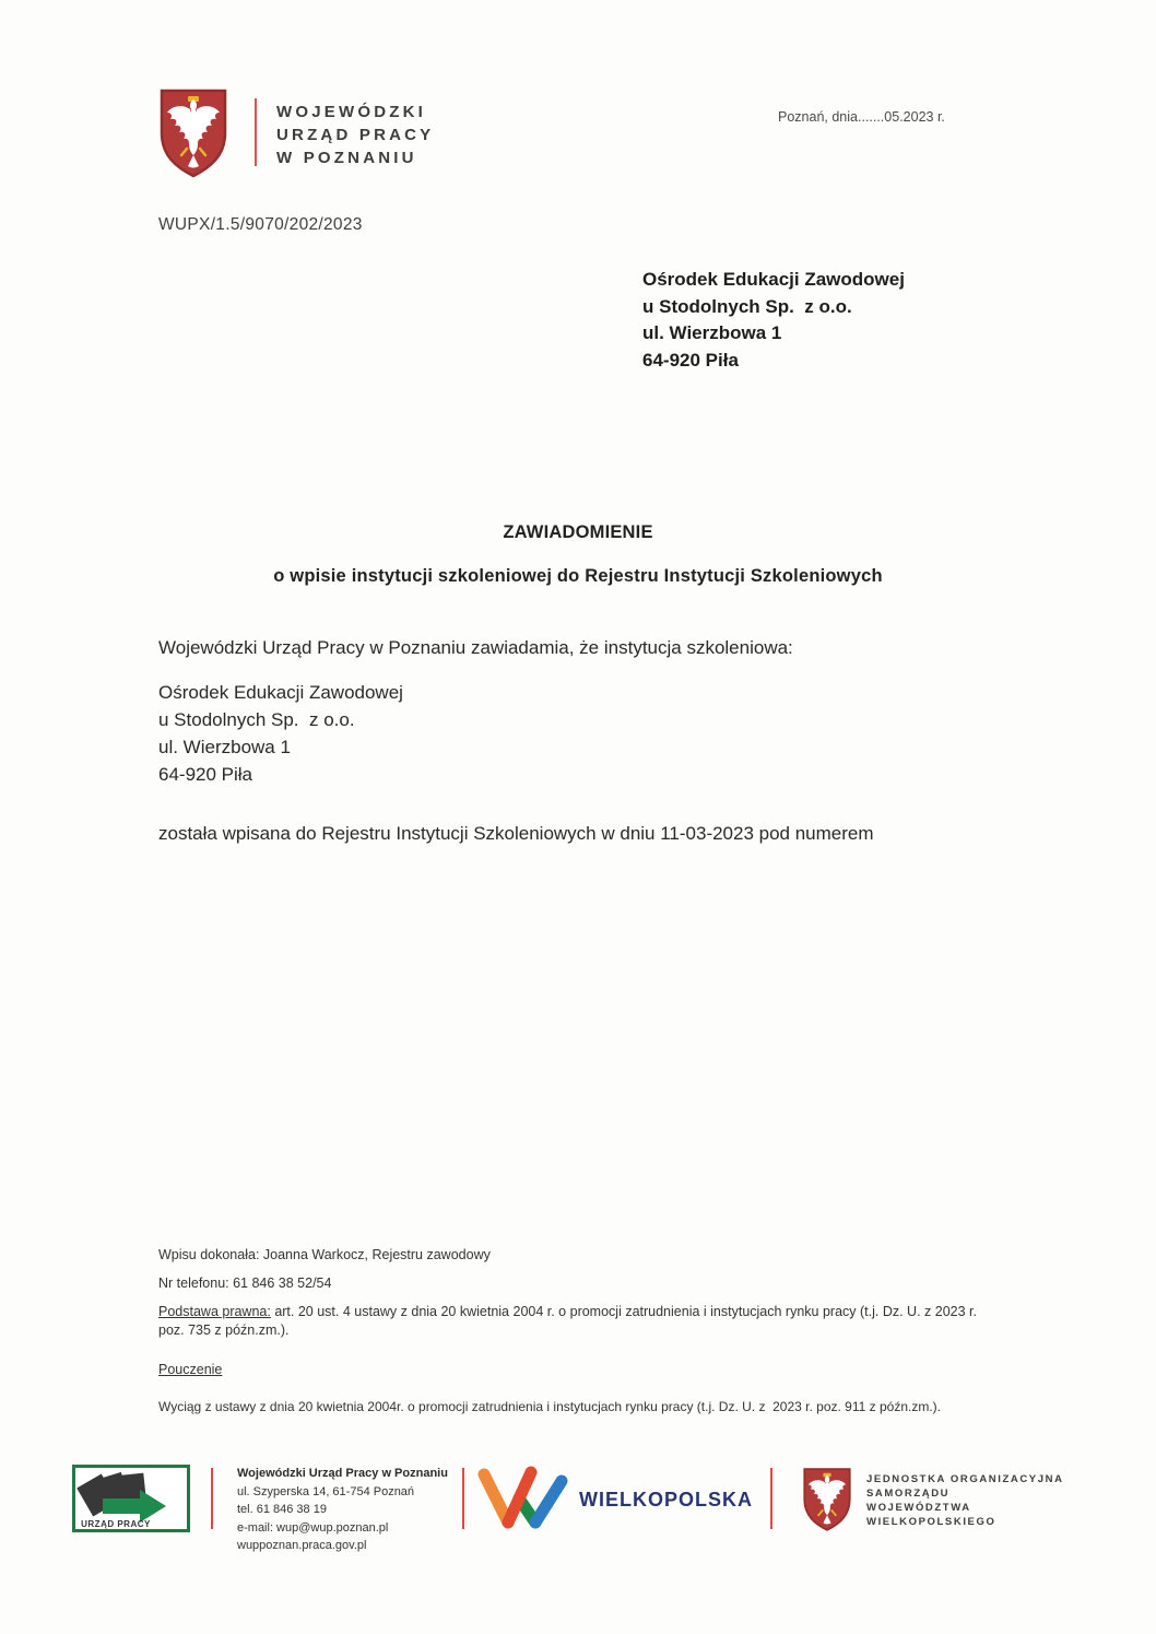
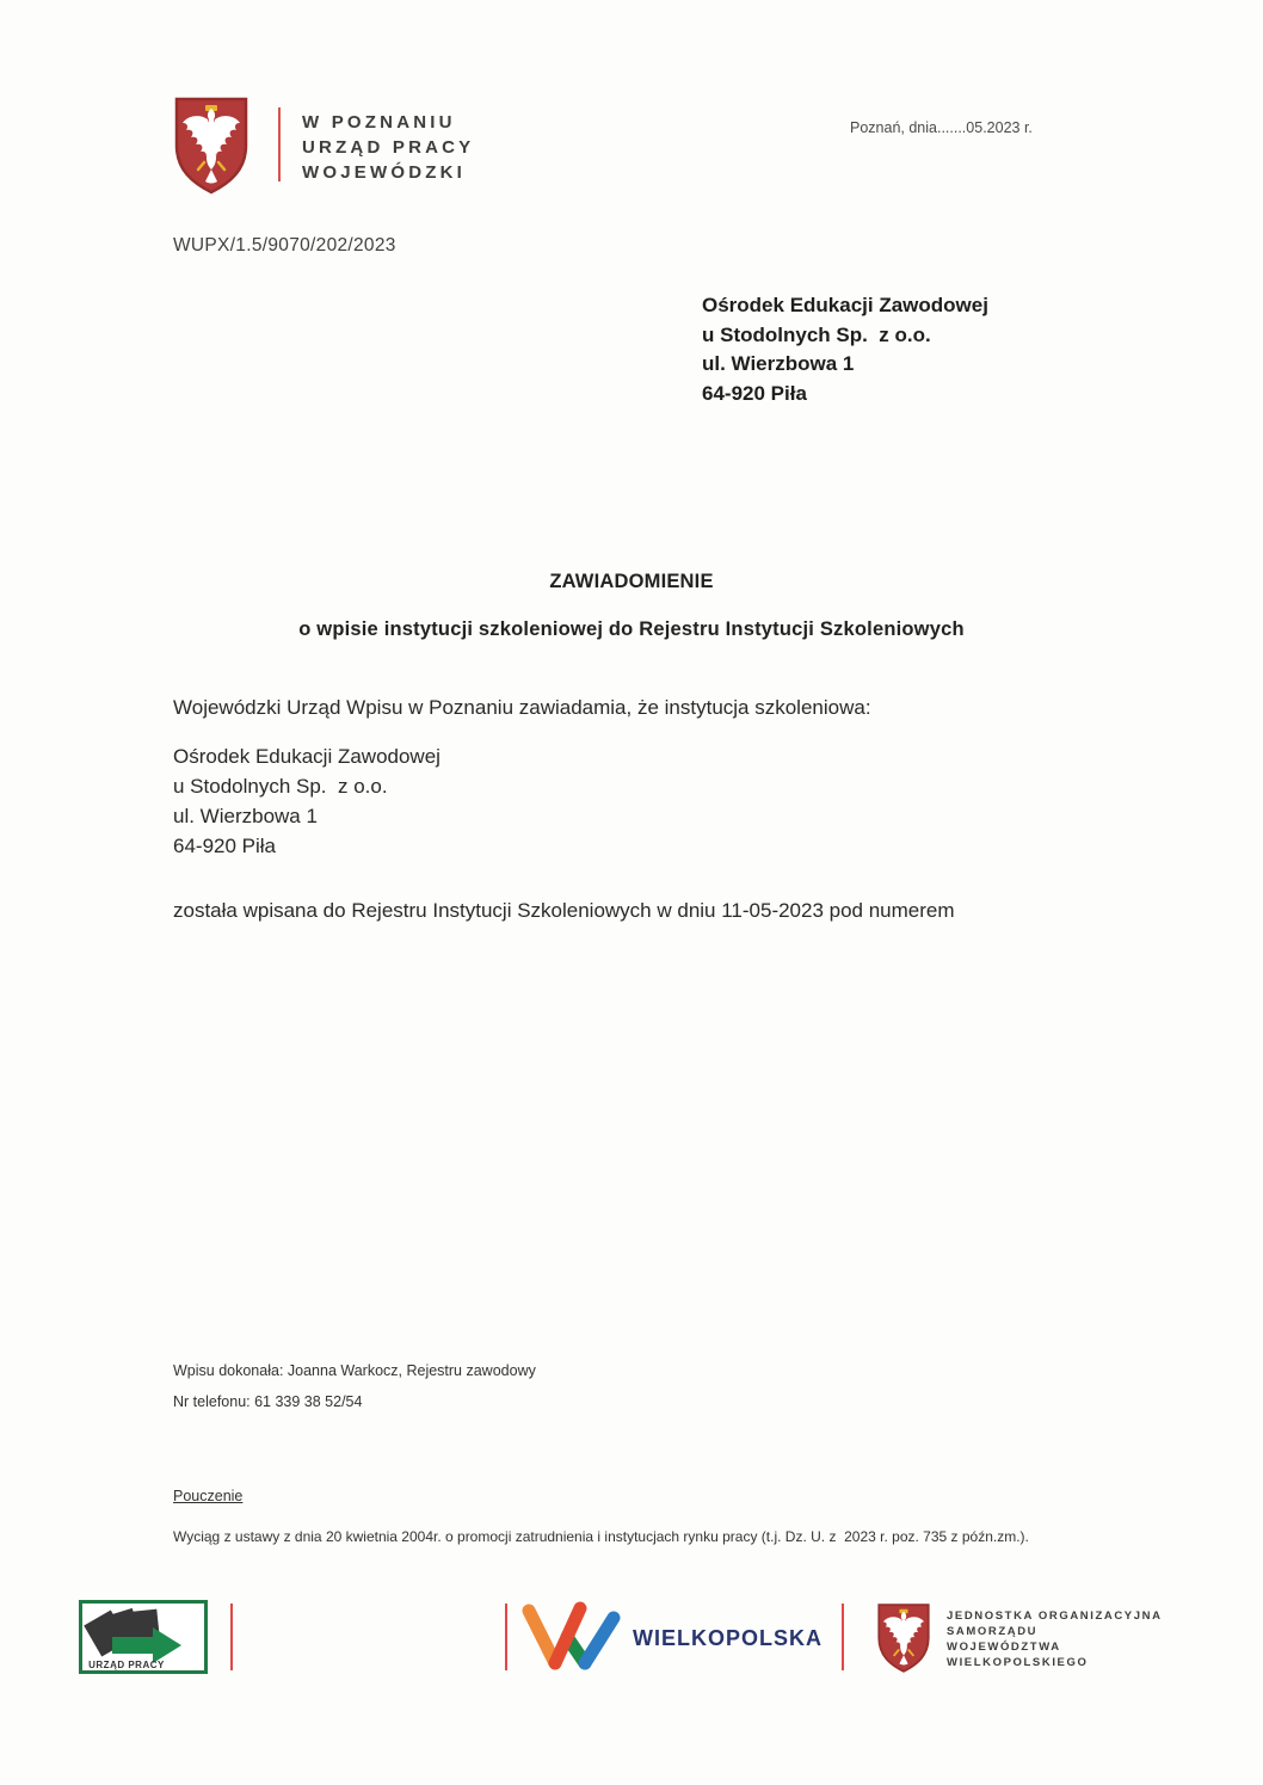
- WOJEWÓDZKI
+ W POZNANIU
  URZĄD PRACY
- W POZNANIU
+ WOJEWÓDZKI
  Poznań, dnia.......05.2023 r.
  WUPX/1.5/9070/202/2023
  Ośrodek Edukacji Zawodowej
  u Stodolnych Sp. z o.o.
  ul. Wierzbowa 1
  64-920 Piła
  ZAWIADOMIENIE
  o wpisie instytucji szkoleniowej do Rejestru Instytucji Szkoleniowych
- Wojewódzki Urząd Pracy w Poznaniu zawiadamia, że instytucja szkoleniowa:
+ Wojewódzki Urząd Wpisu w Poznaniu zawiadamia, że instytucja szkoleniowa:
  Ośrodek Edukacji Zawodowej
  u Stodolnych Sp. z o.o.
  ul. Wierzbowa 1
  64-920 Piła
- została wpisana do Rejestru Instytucji Szkoleniowych w dniu 11-03-2023 pod numerem
+ została wpisana do Rejestru Instytucji Szkoleniowych w dniu 11-05-2023 pod numerem
  Wpisu dokonała: Joanna Warkocz, Rejestru zawodowy
- Nr telefonu: 61 846 38 52/54
+ Nr telefonu: 61 339 38 52/54
- Podstawa prawna: art. 20 ust. 4 ustawy z dnia 20 kwietnia 2004 r. o promocji zatrudnienia i instytucjach rynku pracy (t.j. Dz. U. z 2023 r. poz. 735 z późn.zm.).
  Pouczenie
- Wyciąg z ustawy z dnia 20 kwietnia 2004r. o promocji zatrudnienia i instytucjach rynku pracy (t.j. Dz. U. z 2023 r. poz. 911 z późn.zm.).
+ Wyciąg z ustawy z dnia 20 kwietnia 2004r. o promocji zatrudnienia i instytucjach rynku pracy (t.j. Dz. U. z 2023 r. poz. 735 z późn.zm.).
  URZĄD PRACY
- Wojewódzki Urząd Pracy w Poznaniu
- ul. Szyperska 14, 61-754 Poznań
- tel. 61 846 38 19
- e-mail: wup@wup.poznan.pl
- wuppoznan.praca.gov.pl
  WIELKOPOLSKA
  JEDNOSTKA ORGANIZACYJNA
  SAMORZĄDU
  WOJEWÓDZTWA
  WIELKOPOLSKIEGO
